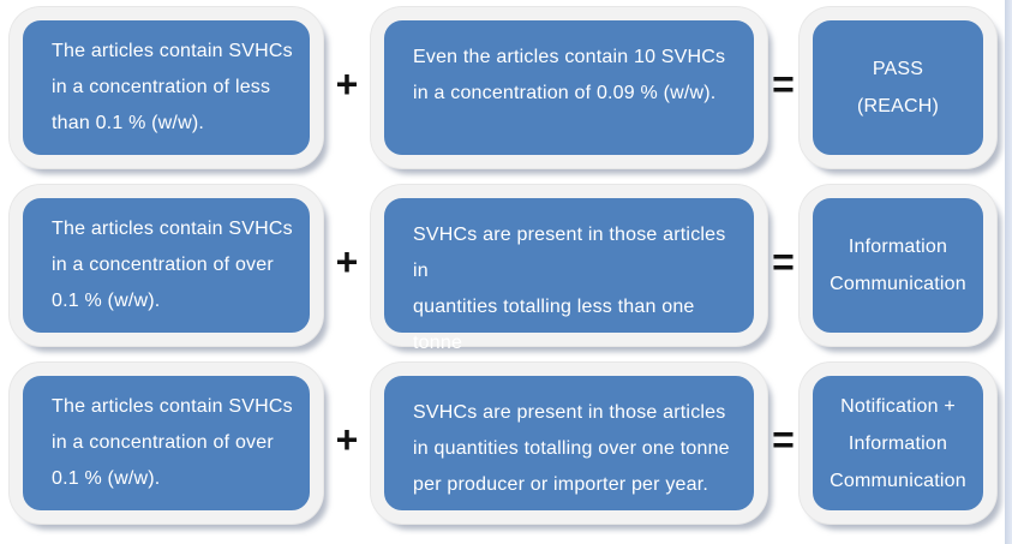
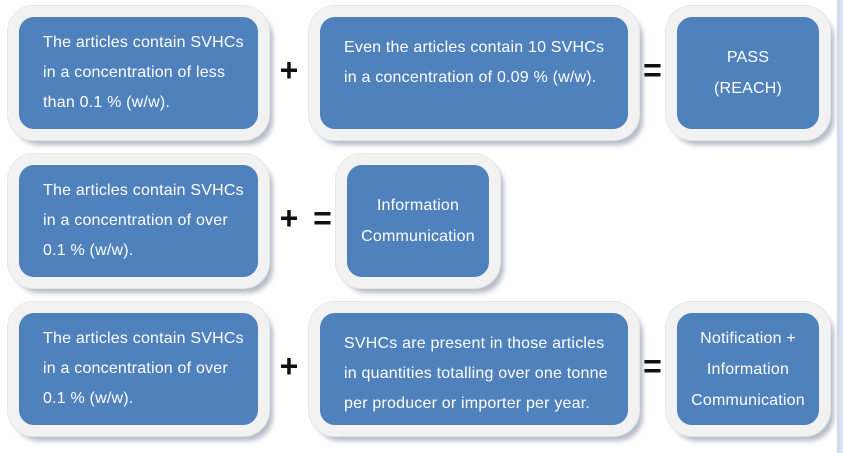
  The articles contain SVHCs
  in a concentration of less
  than 0.1 % (w/w).
  +
  Even the articles contain 10 SVHCs
  in a concentration of 0.09 % (w/w).
  =
  PASS
  (REACH)
  The articles contain SVHCs
  in a concentration of over
  0.1 % (w/w).
  +
- SVHCs are present in those articles in
- quantities totalling less than one tonne
  =
  Information
  Communication
  The articles contain SVHCs
  in a concentration of over
  0.1 % (w/w).
  +
  SVHCs are present in those articles
  in quantities totalling over one tonne
  per producer or importer per year.
  =
  Notification +
  Information
  Communication
